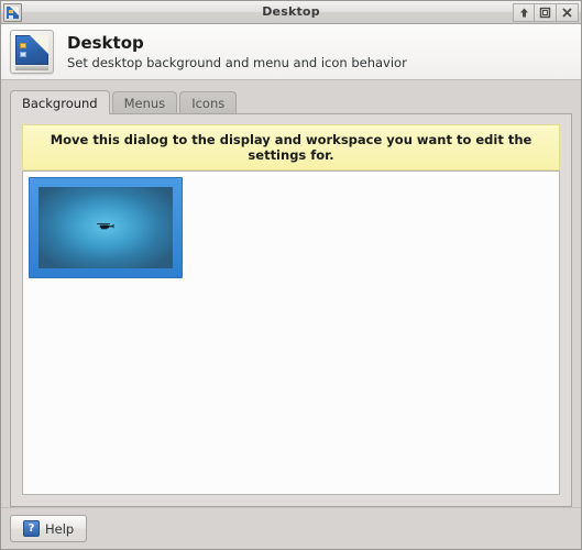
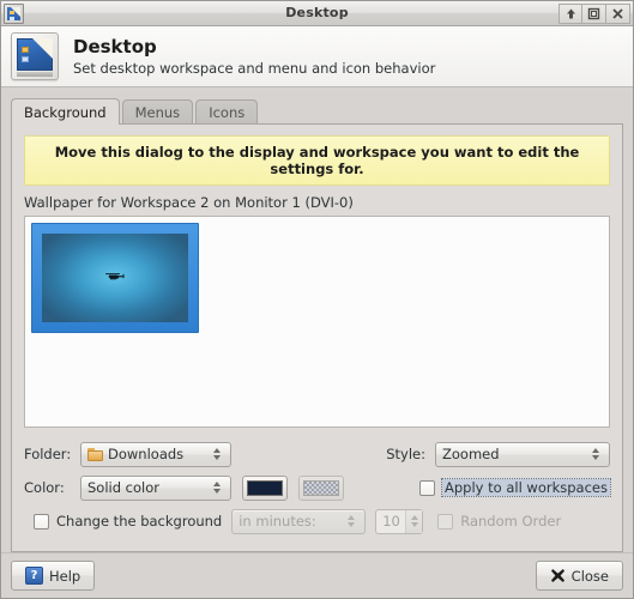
  Desktop
  Desktop
- Set desktop background and menu and icon behavior
+ Set desktop workspace and menu and icon behavior
  Background
  Menus
  Icons
  Move this dialog to the display and workspace you want to edit the settings for.
+ Wallpaper for Workspace 2 on Monitor 1 (DVI-0)
+ Folder:
+ Downloads
+ Style:
+ Zoomed
+ Color:
+ Solid color
+ Apply to all workspaces
+ Change the background
+ in minutes:
+ 10
+ Random Order
  ?
  Help
+ Close
